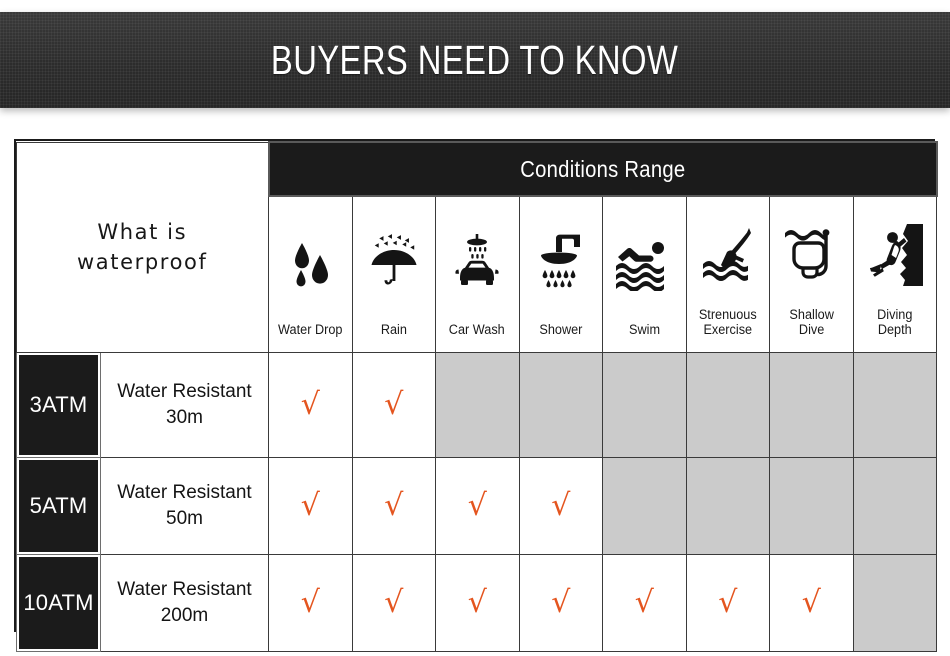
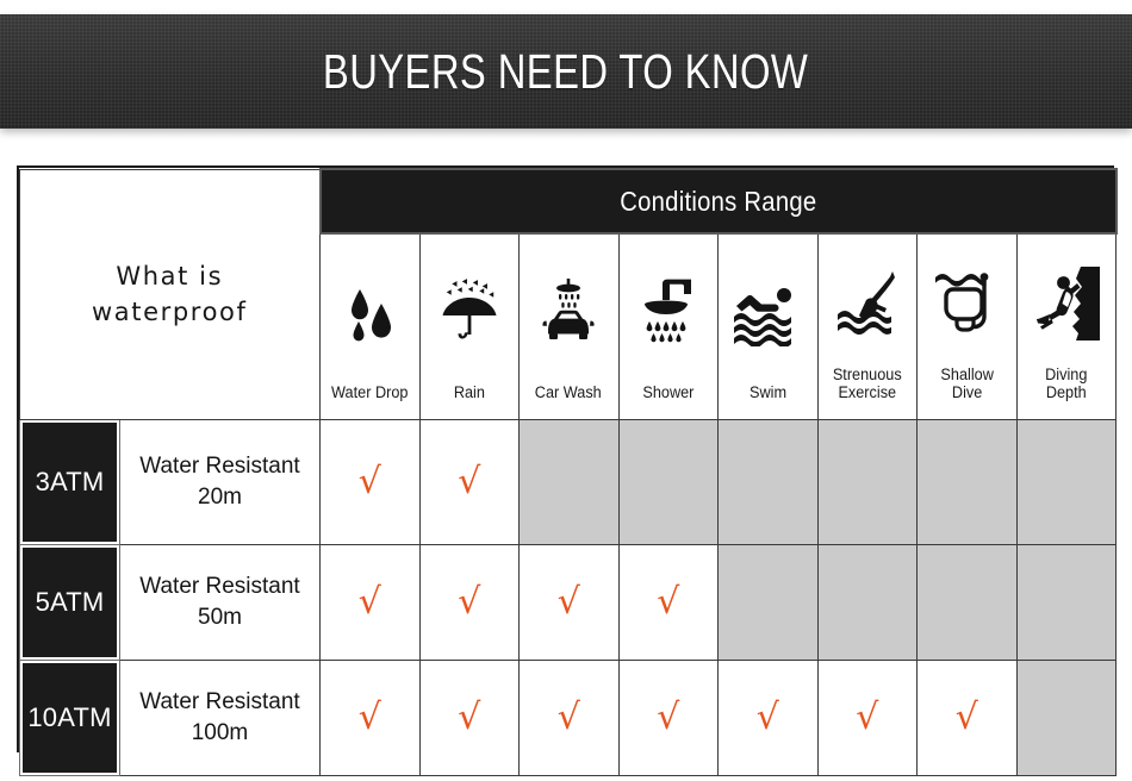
  BUYERS NEED TO KNOW
  What is waterproof	Conditions Range
  Water Drop	Rain	Car Wash	Shower	Swim	Strenuous Exercise	Shallow Dive	Diving Depth
- 3ATM	Water Resistant 30m	√	√
+ 3ATM	Water Resistant 20m	√	√
  5ATM	Water Resistant 50m	√	√	√	√
- 10ATM	Water Resistant 200m	√	√	√	√	√	√	√
+ 10ATM	Water Resistant 100m	√	√	√	√	√	√	√
